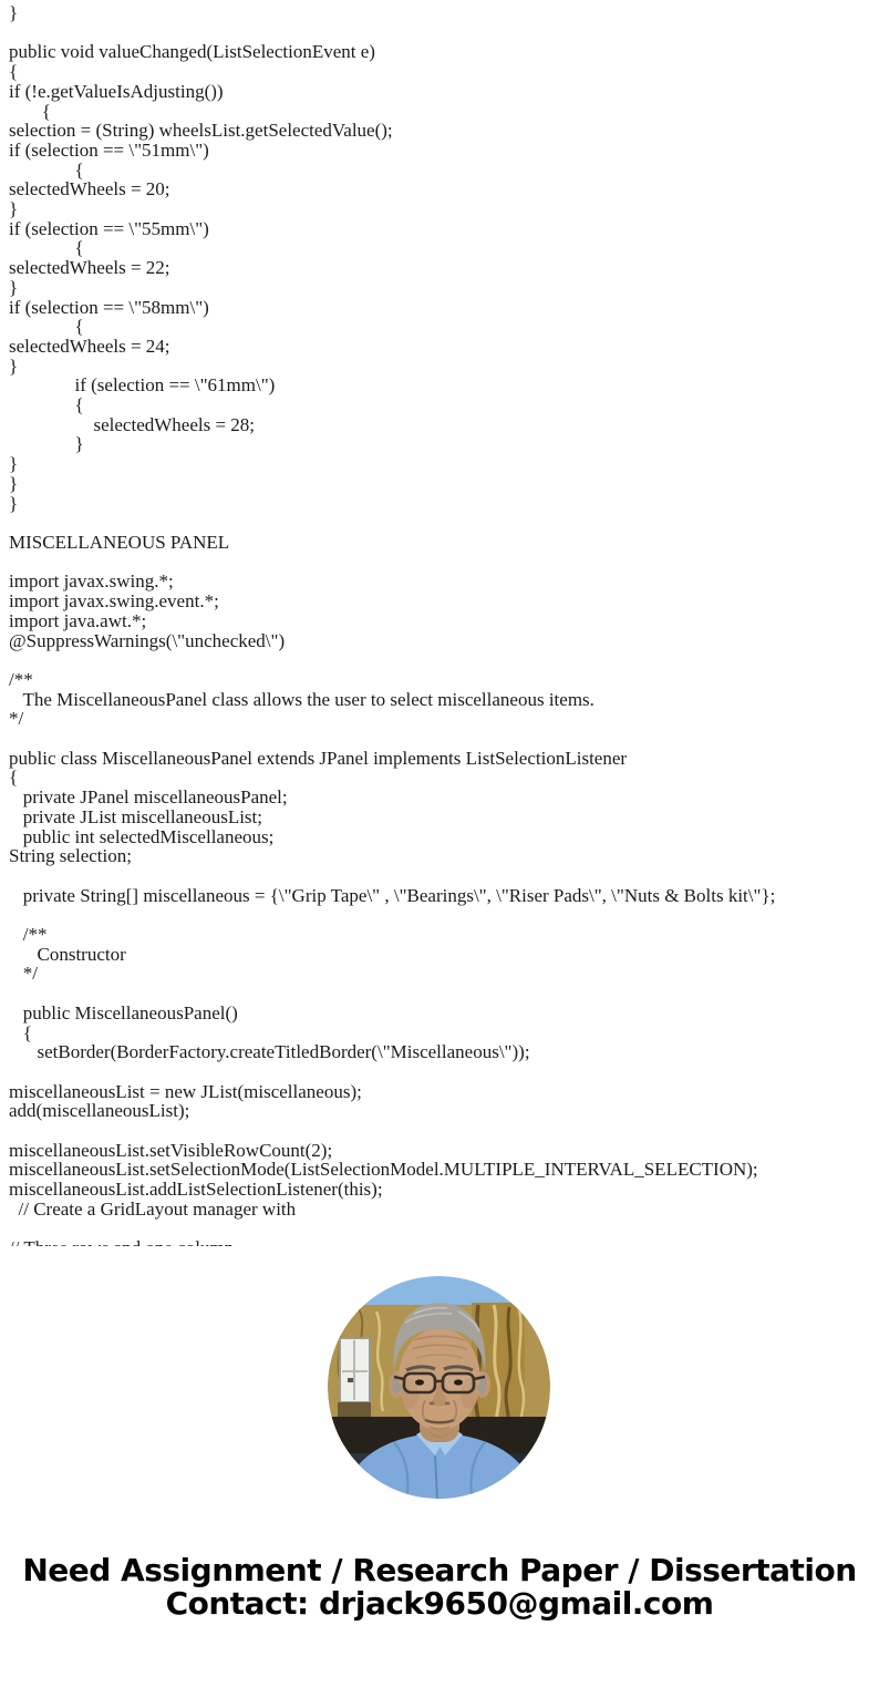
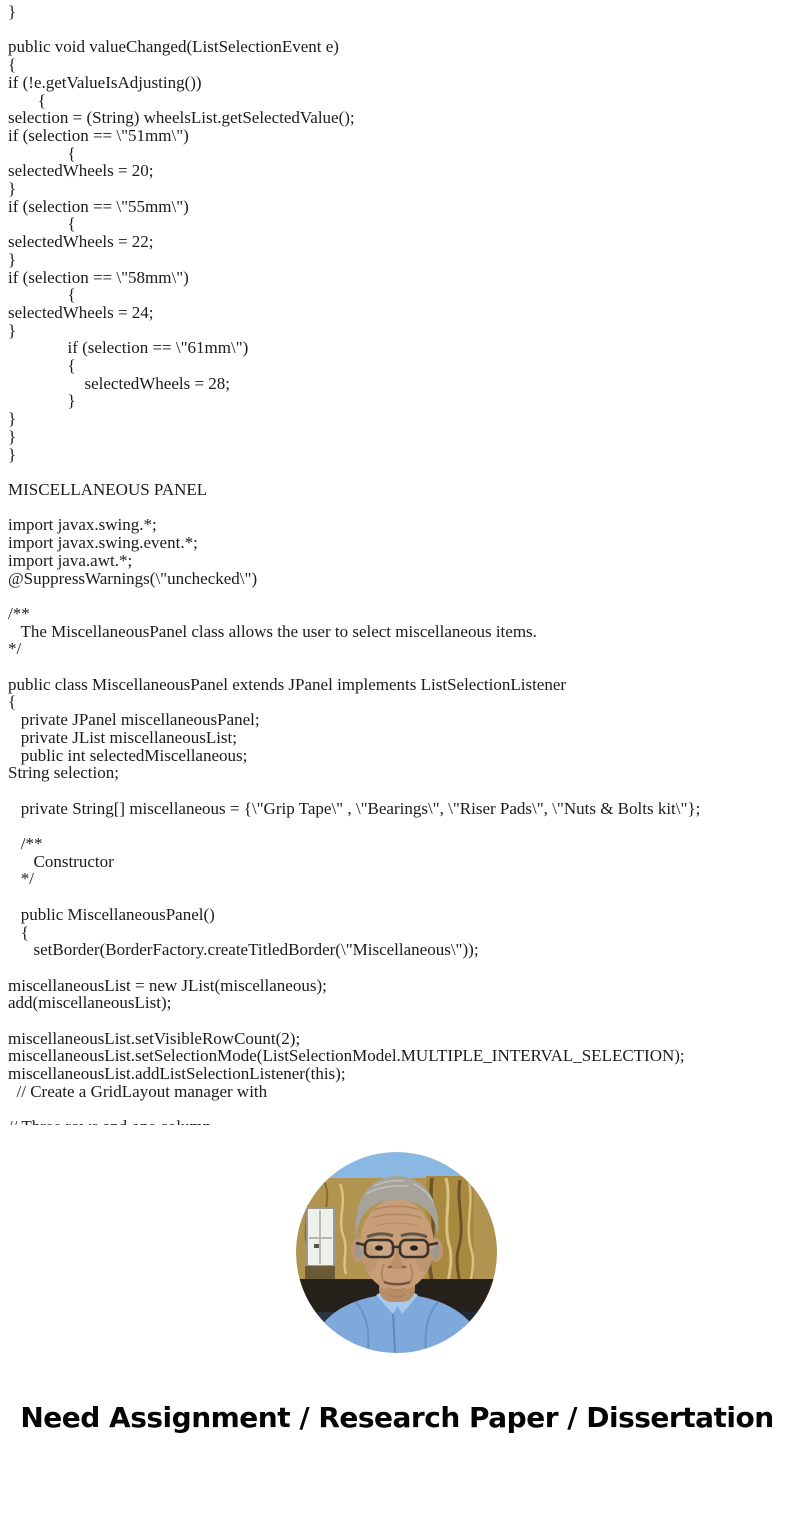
  }
  public void valueChanged(ListSelectionEvent e)
  {
  if (!e.getValueIsAdjusting())
  {
  selection = (String) wheelsList.getSelectedValue();
  if (selection == \"51mm\")
  {
  selectedWheels = 20;
  }
  if (selection == \"55mm\")
  {
  selectedWheels = 22;
  }
  if (selection == \"58mm\")
  {
  selectedWheels = 24;
  }
  if (selection == \"61mm\")
  {
  selectedWheels = 28;
  }
  }
  }
  }
  MISCELLANEOUS PANEL
  import javax.swing.*;
  import javax.swing.event.*;
  import java.awt.*;
  @SuppressWarnings(\"unchecked\")
  /**
  The MiscellaneousPanel class allows the user to select miscellaneous items.
  */
  public class MiscellaneousPanel extends JPanel implements ListSelectionListener
  {
  private JPanel miscellaneousPanel;
  private JList miscellaneousList;
  public int selectedMiscellaneous;
  String selection;
  private String[] miscellaneous = {\"Grip Tape\" , \"Bearings\", \"Riser Pads\", \"Nuts & Bolts kit\"};
  /**
  Constructor
  */
  public MiscellaneousPanel()
  {
  setBorder(BorderFactory.createTitledBorder(\"Miscellaneous\"));
  miscellaneousList = new JList(miscellaneous);
  add(miscellaneousList);
  miscellaneousList.setVisibleRowCount(2);
  miscellaneousList.setSelectionMode(ListSelectionModel.MULTIPLE_INTERVAL_SELECTION);
  miscellaneousList.addListSelectionListener(this);
  // Create a GridLayout manager with
  Need Assignment / Research Paper / Dissertation
- Contact: drjack9650@gmail.com
